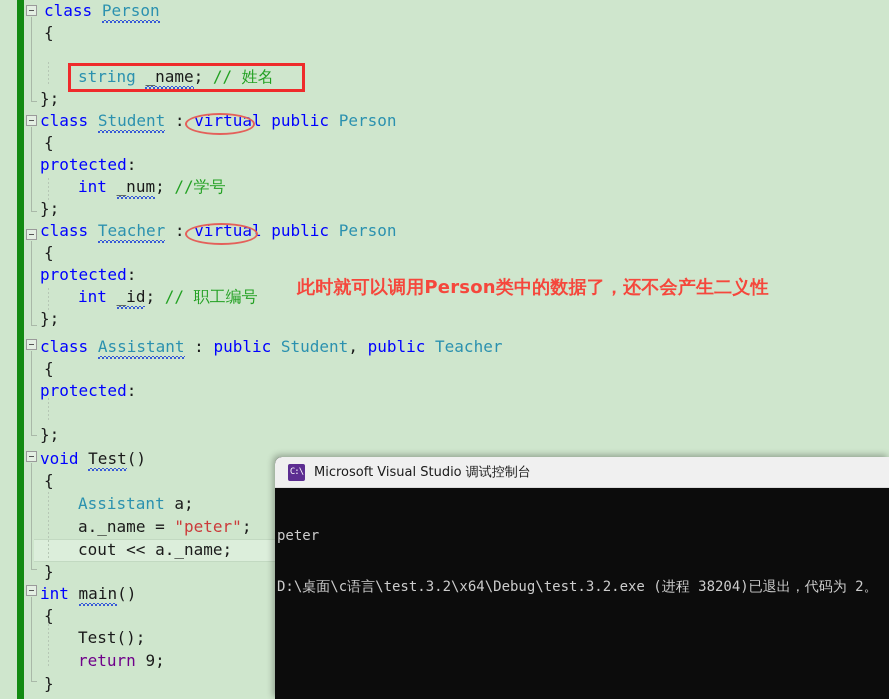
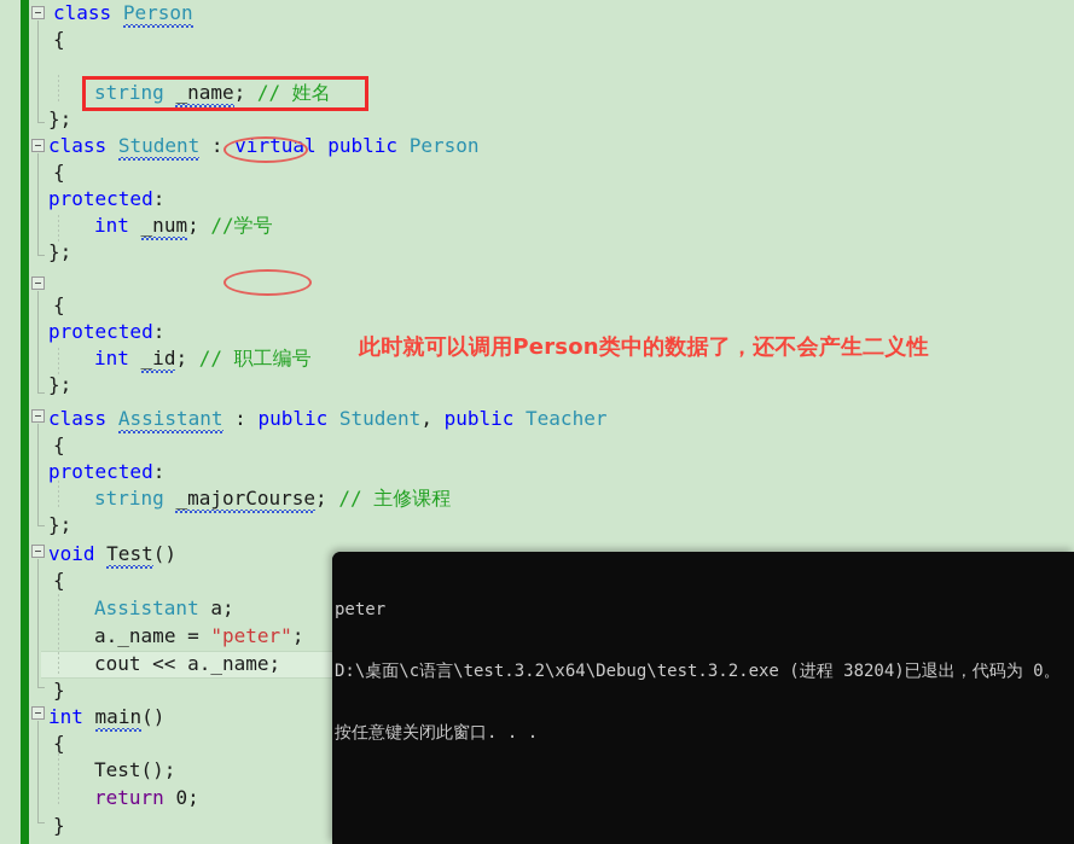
  class Person
  {
  string _name; // 姓名
  };
  class Student : virtual public Person
  {
  protected:
  int _num; //学号
  };
- class Teacher : virtual public Person
  {
  protected:
  int _id; // 职工编号
  };
  class Assistant : public Student, public Teacher
  {
  protected:
+ string _majorCourse; // 主修课程
  };
  void Test()
  {
  Assistant a;
  a._name = "peter";
  cout << a._name;
  }
  int main()
  {
  Test();
- return 9;
+ return 0;
  }
  此时就可以调用Person类中的数据了，还不会产生二义性
- C:\
- Microsoft Visual Studio 调试控制台
  peter
- D:\桌面\c语言\test.3.2\x64\Debug\test.3.2.exe (进程 38204)已退出，代码为 2。
+ D:\桌面\c语言\test.3.2\x64\Debug\test.3.2.exe (进程 38204)已退出，代码为 0。
+ 按任意键关闭此窗口. . .
